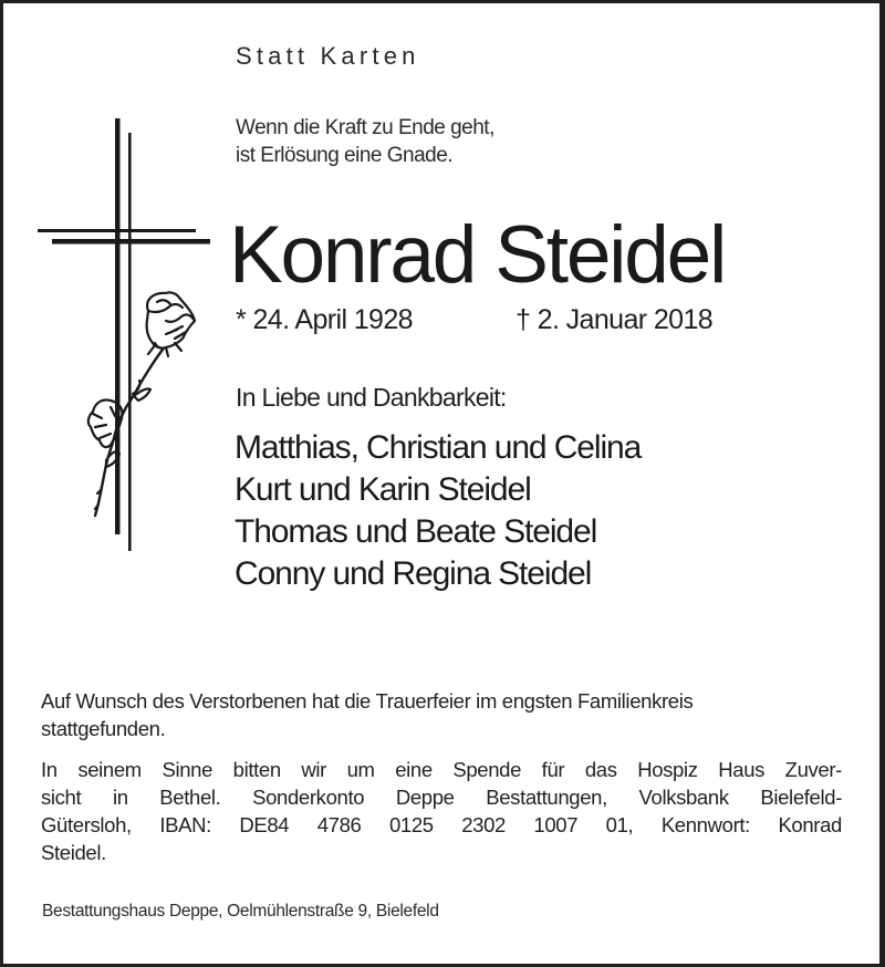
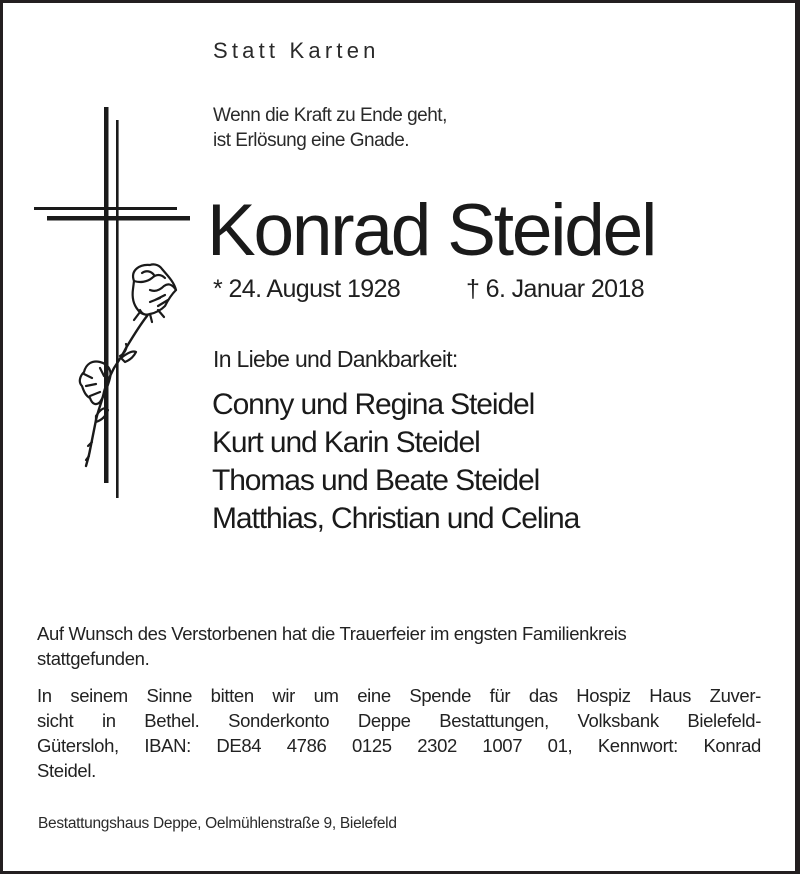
  Statt Karten
  Wenn die Kraft zu Ende geht,
  ist Erlösung eine Gnade.
  Konrad Steidel
- * 24. April 1928
+ * 24. August 1928
- † 2. Januar 2018
+ † 6. Januar 2018
  In Liebe und Dankbarkeit:
- Matthias, Christian und Celina
+ Conny und Regina Steidel
  Kurt und Karin Steidel
  Thomas und Beate Steidel
- Conny und Regina Steidel
+ Matthias, Christian und Celina
  Auf Wunsch des Verstorbenen hat die Trauerfeier im engsten Familienkreis
  stattgefunden.
  In seinem Sinne bitten wir um eine Spende für das Hospiz Haus Zuver-
  sicht in Bethel. Sonderkonto Deppe Bestattungen, Volksbank Bielefeld-
  Gütersloh, IBAN: DE84 4786 0125 2302 1007 01, Kennwort: Konrad
  Steidel.
  Bestattungshaus Deppe, Oelmühlenstraße 9, Bielefeld
